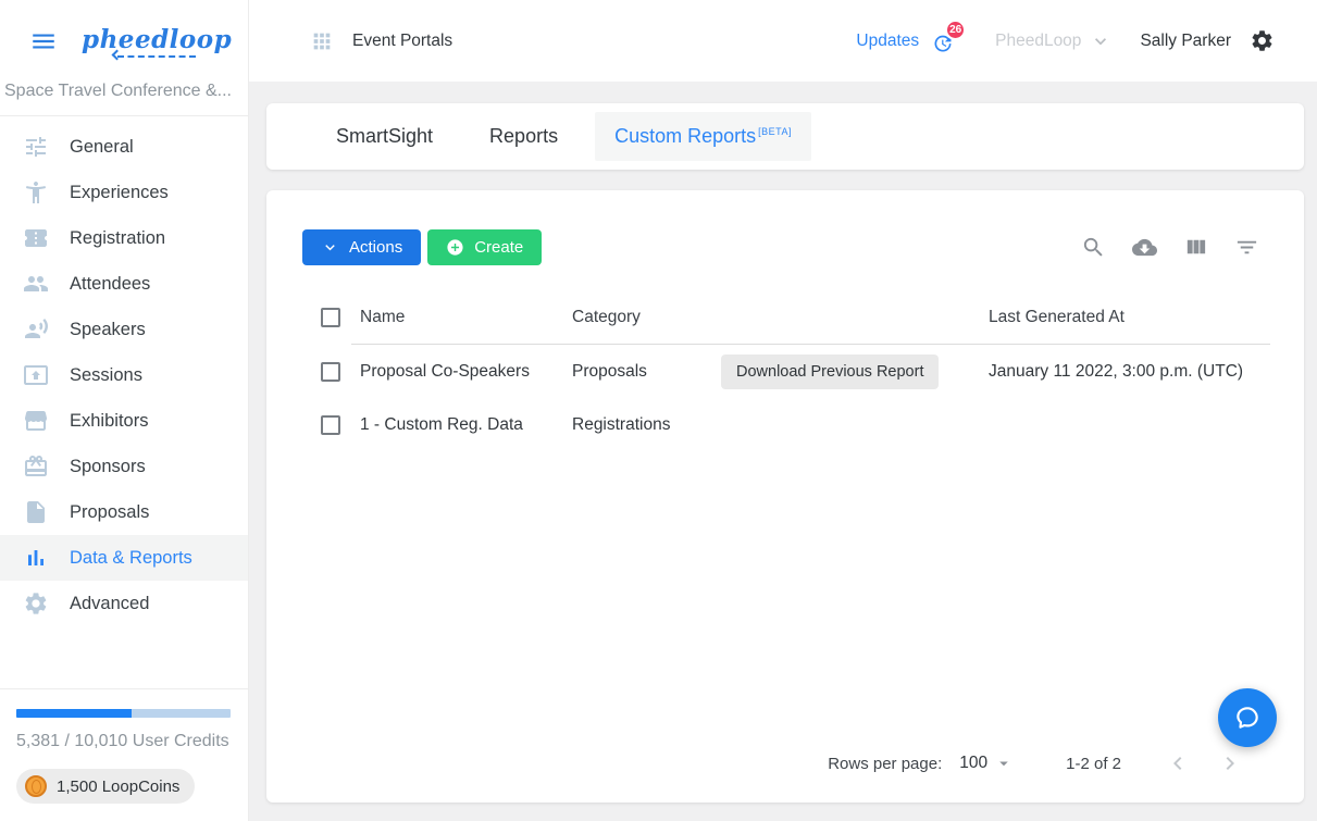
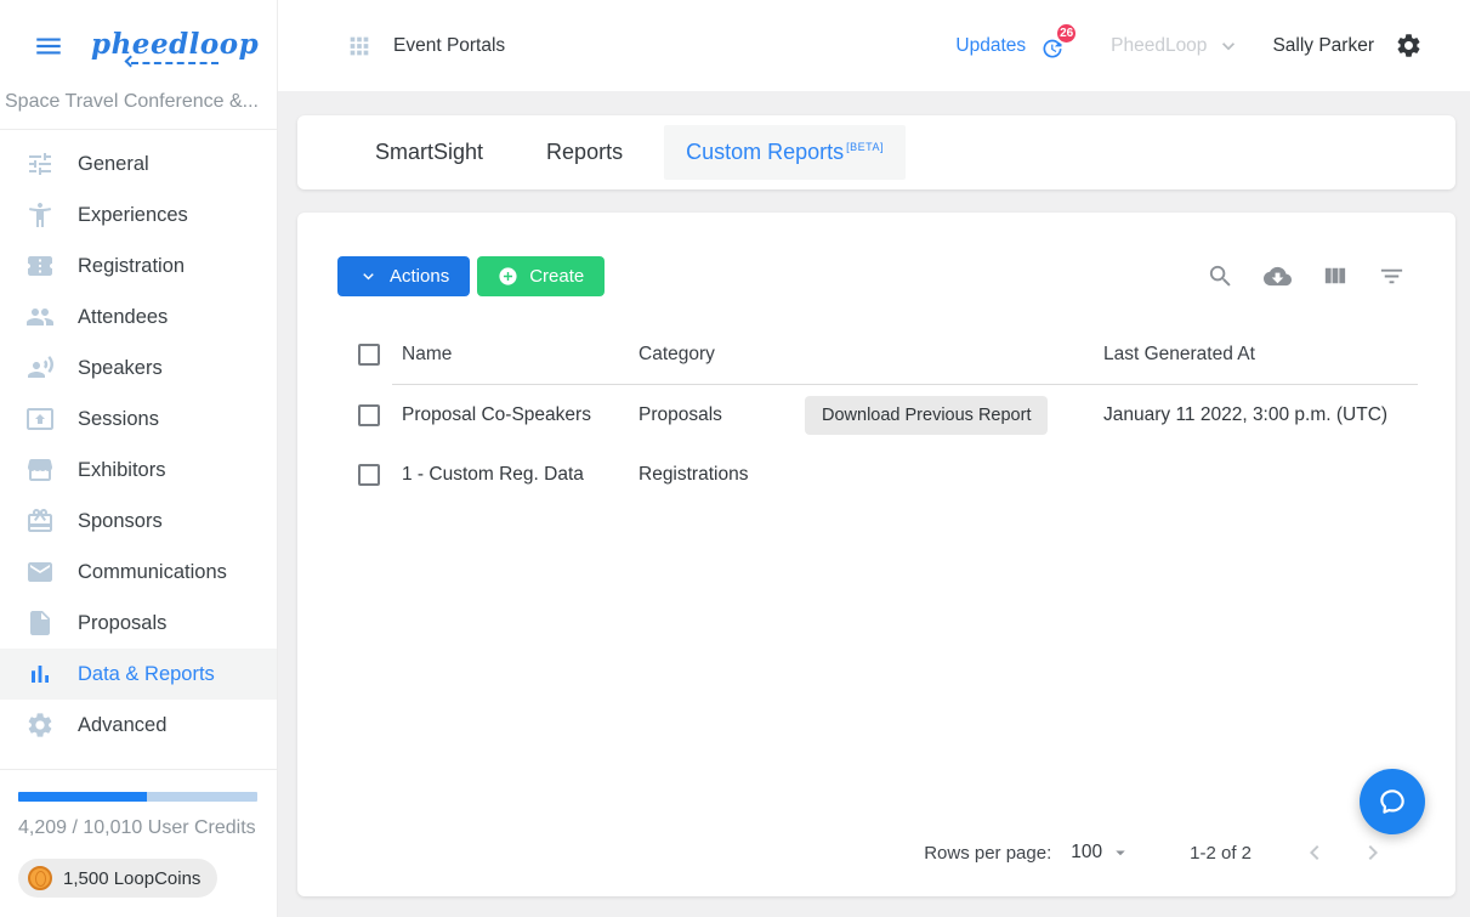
  pheedloop
  Space Travel Conference &...
  General
  Experiences
  Registration
  Attendees
  Speakers
  Sessions
  Exhibitors
  Sponsors
+ Communications
  Proposals
  Data & Reports
  Advanced
- 5,381 / 10,010 User Credits
+ 4,209 / 10,010 User Credits
  1,500 LoopCoins
  Event Portals
  Updates
  26
  PheedLoop
  Sally Parker
  SmartSight
  Reports
  Custom Reports [BETA]
  Actions
  Create
  Name
  Category
  Last Generated At
  Proposal Co-Speakers
  Proposals
  Download Previous Report
  January 11 2022, 3:00 p.m. (UTC)
  1 - Custom Reg. Data
  Registrations
  Rows per page:
  100
  1-2 of 2
